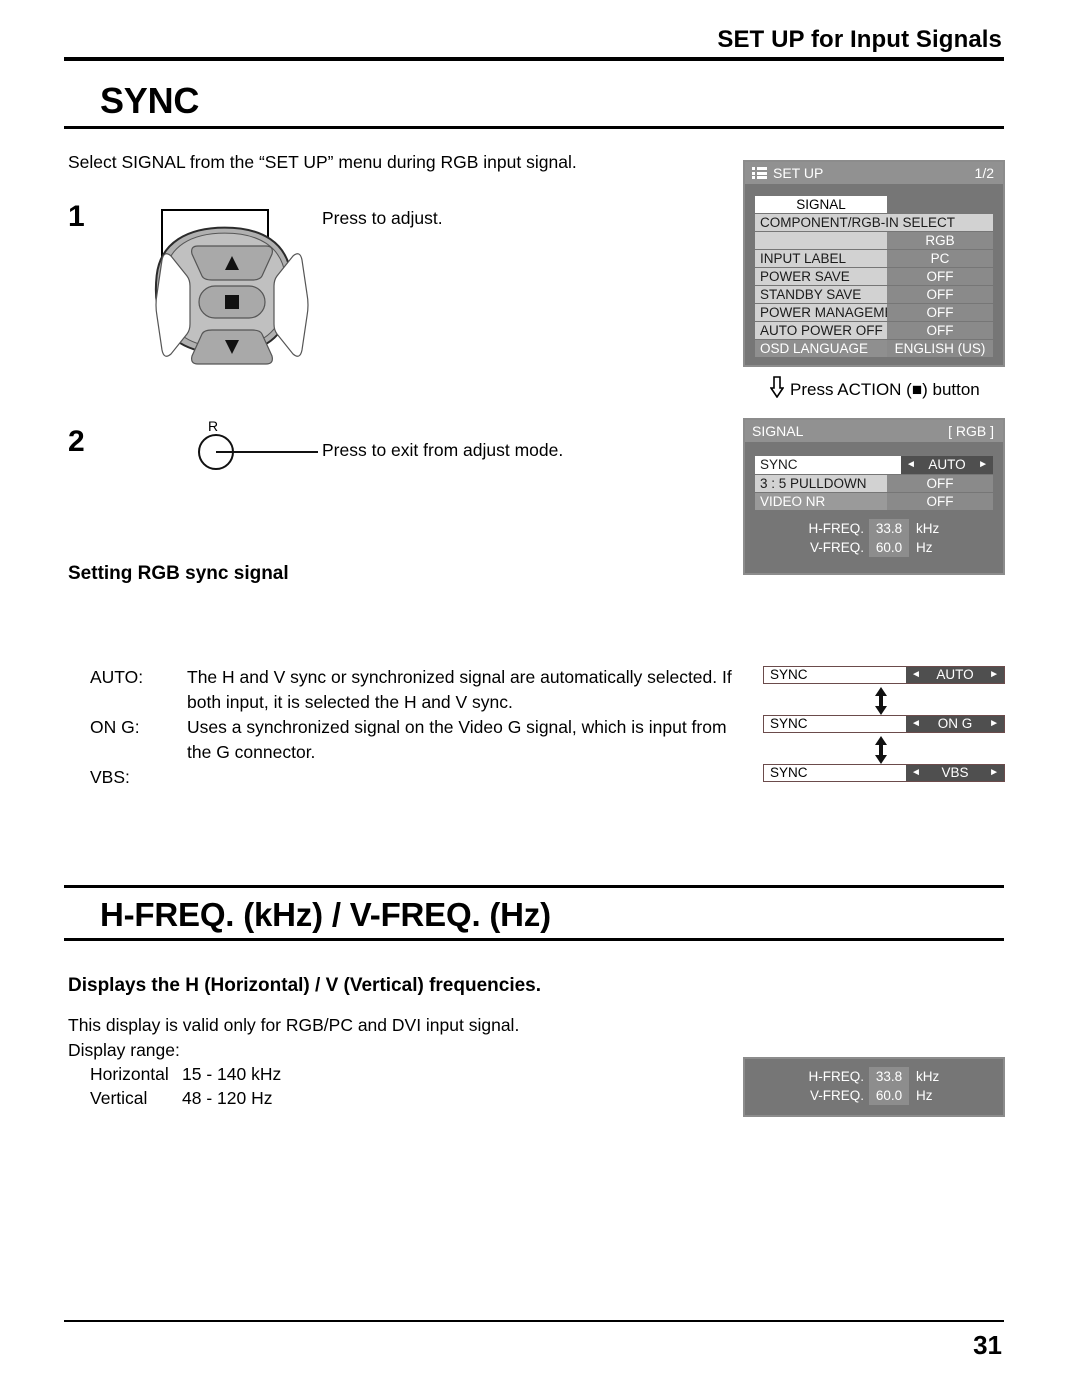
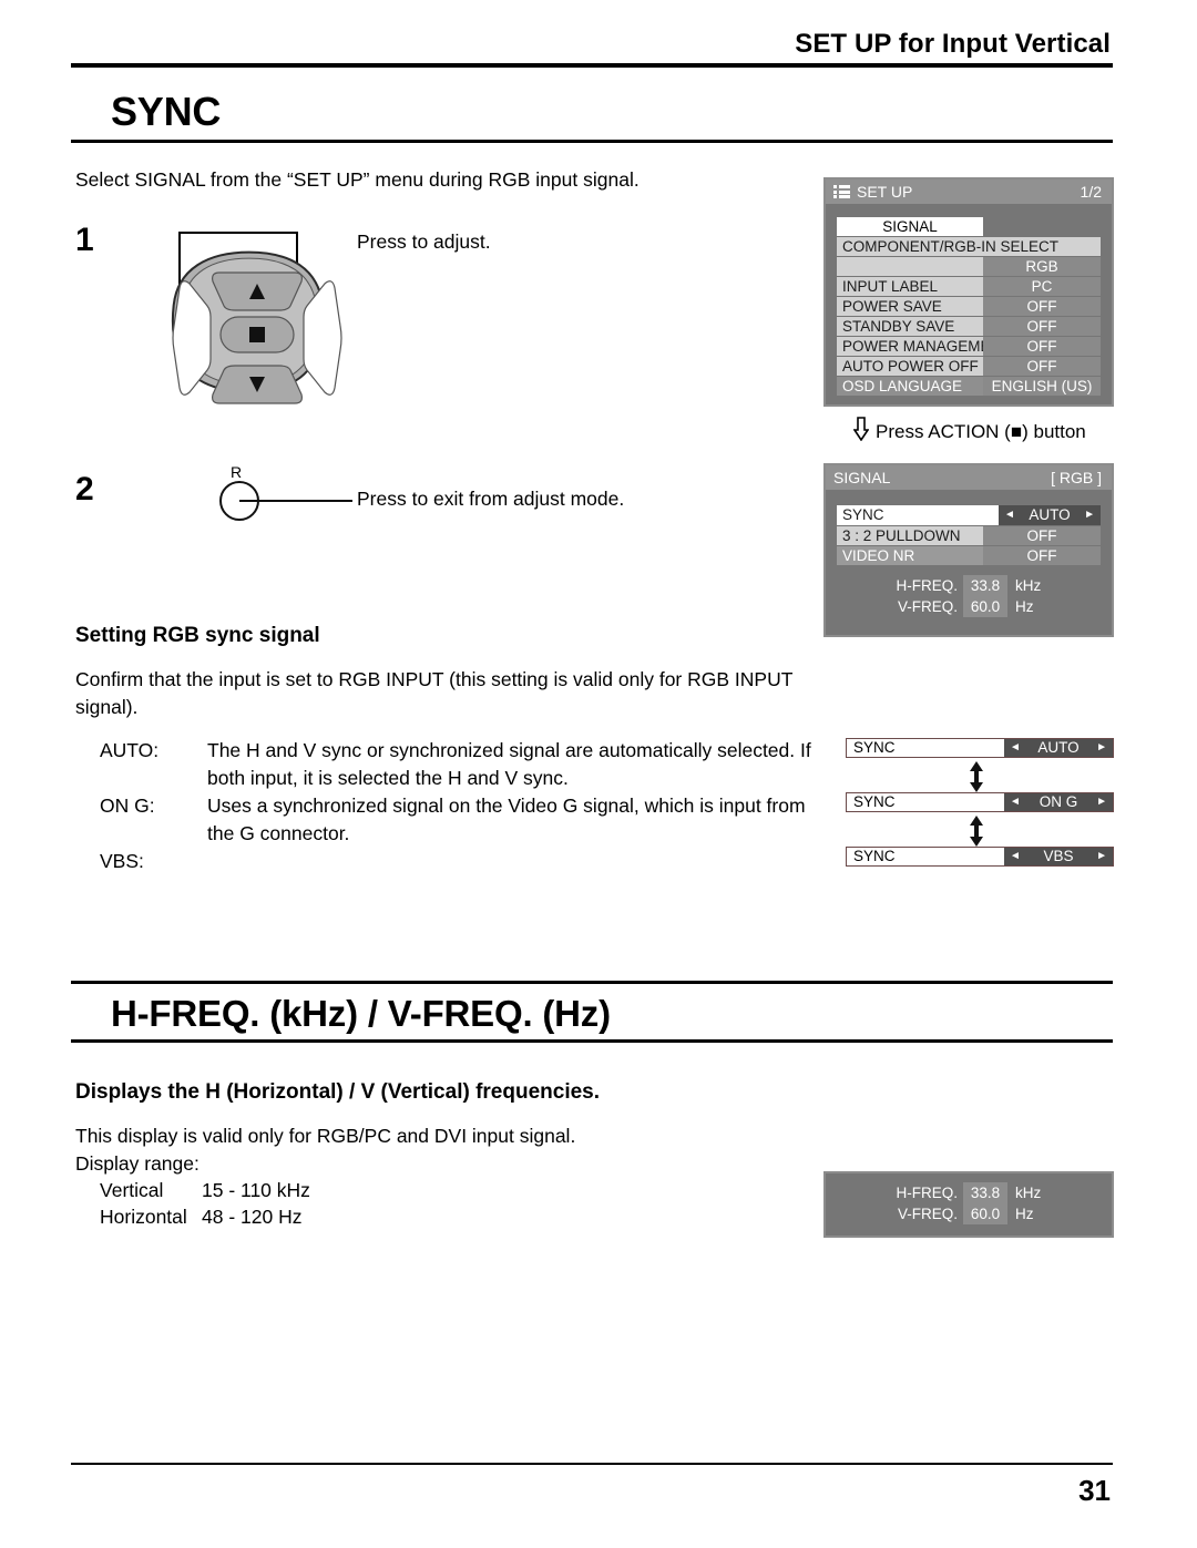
- SET UP for Input Signals
+ SET UP for Input Vertical
  SYNC
  Select SIGNAL from the “SET UP” menu during RGB input signal.
  1
  Press to adjust.
  2
  R
  Press to exit from adjust mode.
  SET UP
  1/2
  SIGNAL
  COMPONENT/RGB-IN SELECT
  RGB
  INPUT LABEL
  PC
  POWER SAVE
  OFF
  STANDBY SAVE
  OFF
  POWER MANAGEM
  OFF
  AUTO POWER OFF
  OFF
  OSD LANGUAGE
  ENGLISH (US)
  Press ACTION (■) button
  SIGNAL
  [ RGB ]
  SYNC
  ◄
  AUTO
  ►
- 3 : 5 PULLDOWN
+ 3 : 2 PULLDOWN
  OFF
  VIDEO NR
  OFF
  H-FREQ. 33.8 kHz
  V-FREQ. 60.0 Hz
  Setting RGB sync signal
+ Confirm that the input is set to RGB INPUT (this setting is valid only for RGB INPUT signal).
  AUTO:
  The H and V sync or synchronized signal are automatically selected. If both input, it is selected the H and V sync.
  ON G:
  Uses a synchronized signal on the Video G signal, which is input from the G connector.
  VBS:
  SYNC
  ◄
  AUTO
  ►
  SYNC
  ◄
  ON G
  ►
  SYNC
  ◄
  VBS
  ►
  H-FREQ. (kHz) / V-FREQ. (Hz)
  Displays the H (Horizontal) / V (Vertical) frequencies.
  This display is valid only for RGB/PC and DVI input signal.
  Display range:
- Horizontal
+ Vertical
- 15 - 140 kHz
+ 15 - 110 kHz
- Vertical
+ Horizontal
  48 - 120 Hz
  H-FREQ. 33.8 kHz
  V-FREQ. 60.0 Hz
  31
